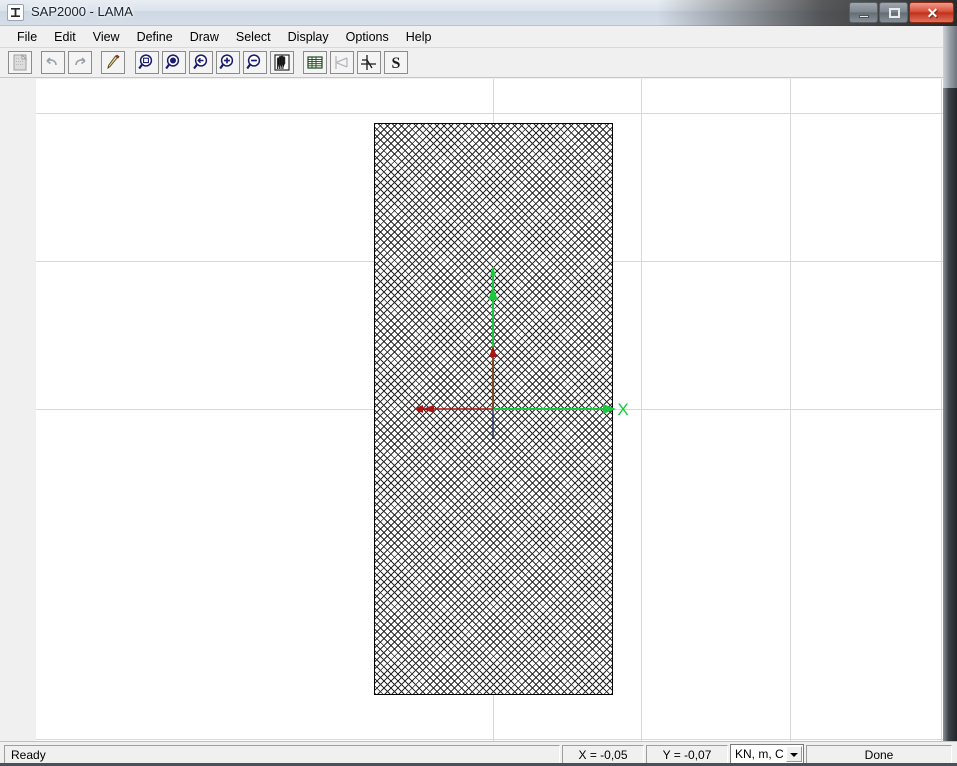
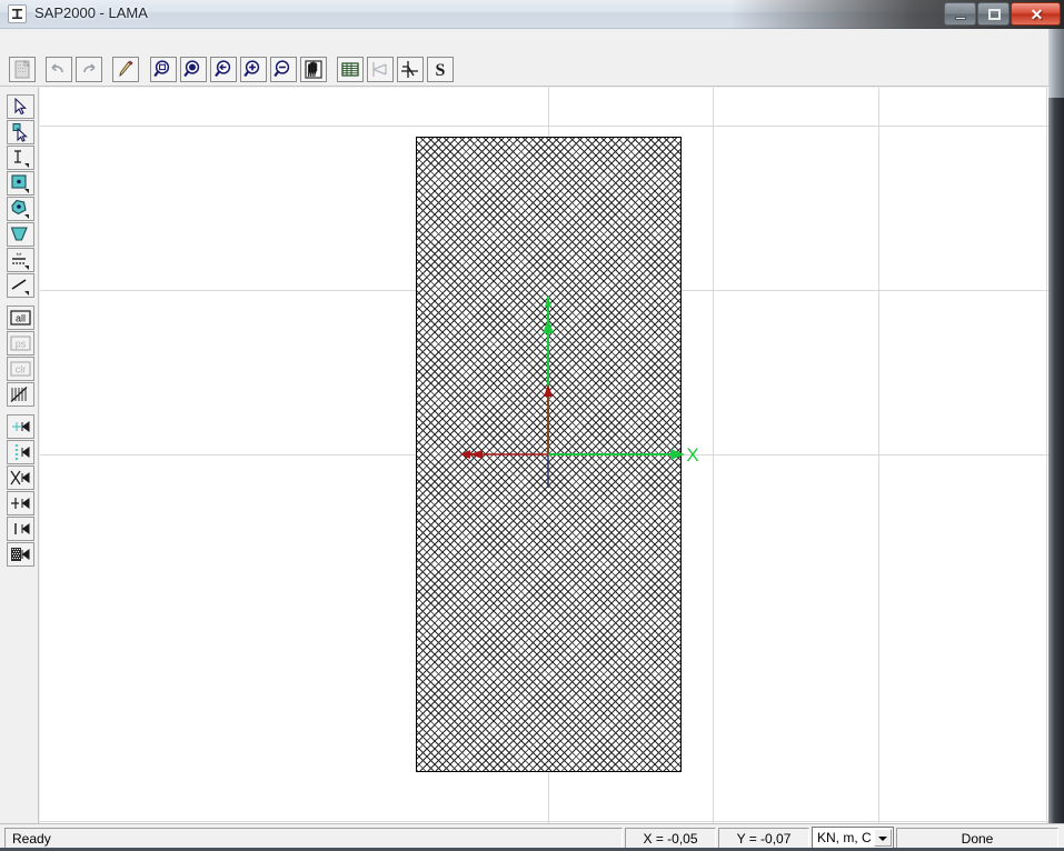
  SAP2000 - LAMA
  ✕
- File
- Edit
- View
- Define
- Draw
- Select
- Display
- Options
- Help
  S
+ all
+ ps
+ clr
  X
  Ready
  X = -0,05
  Y = -0,07
  KN, m, C
  Done
